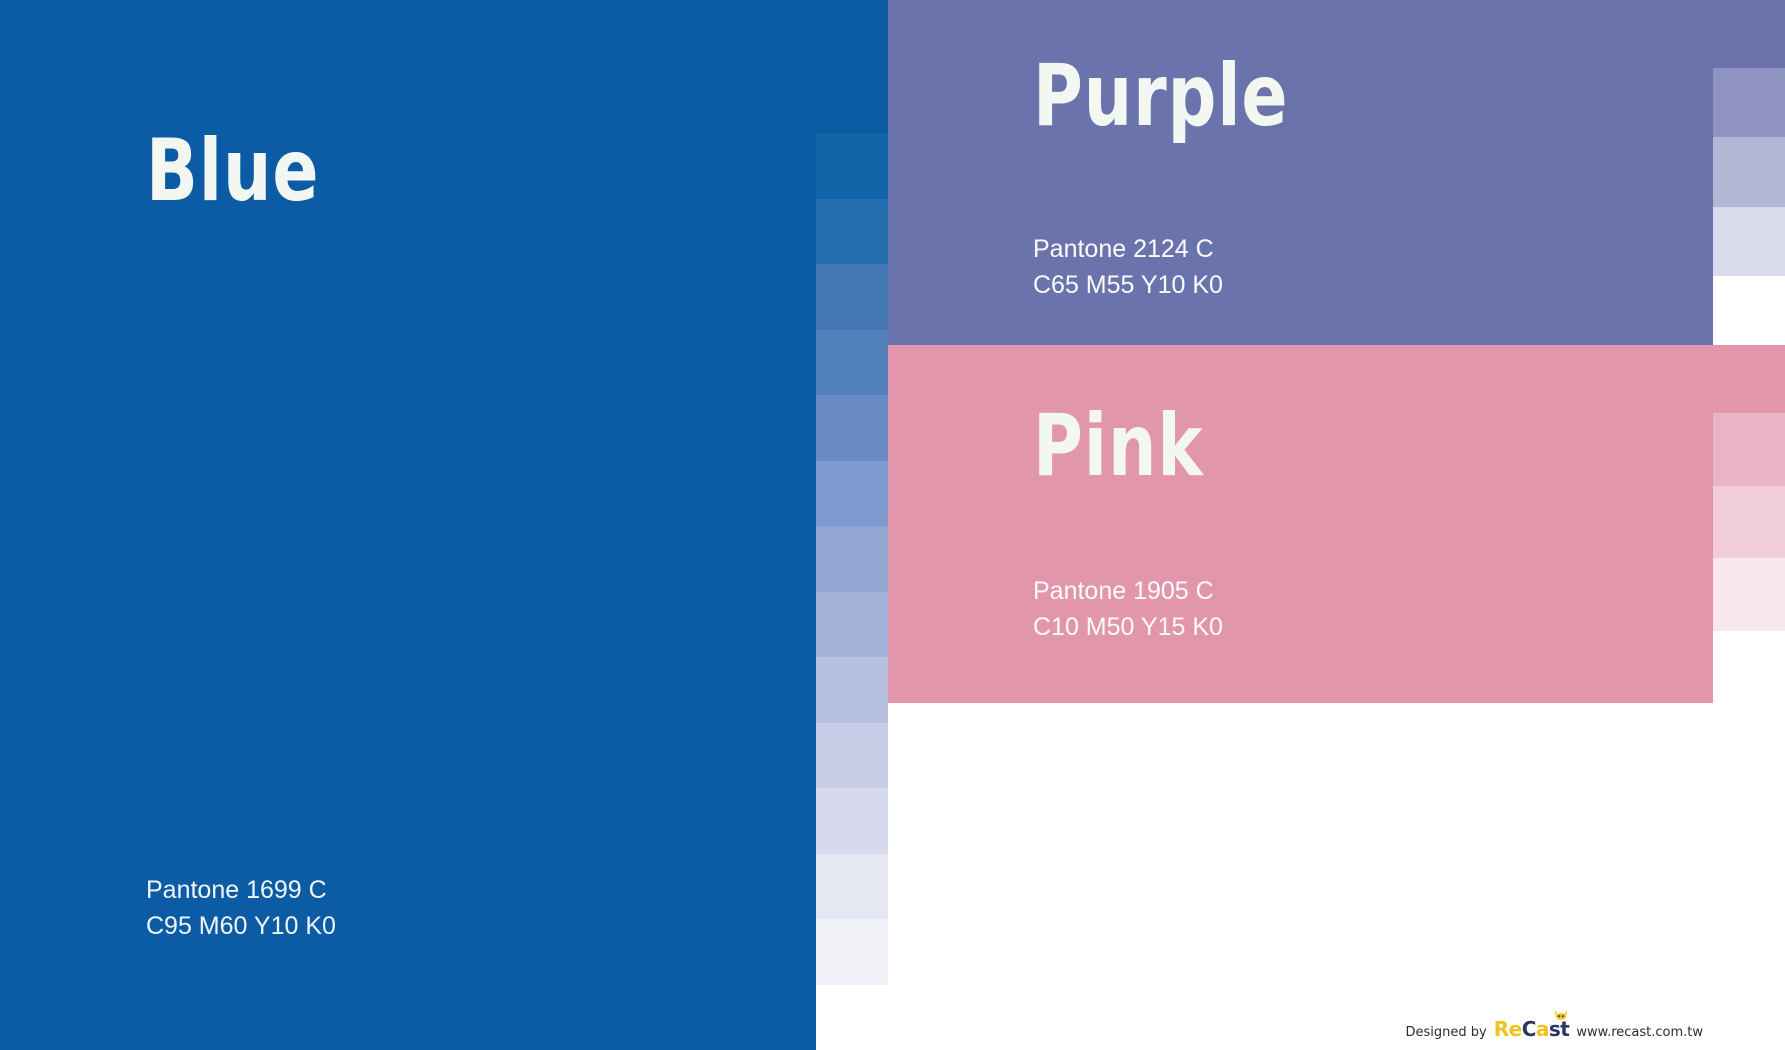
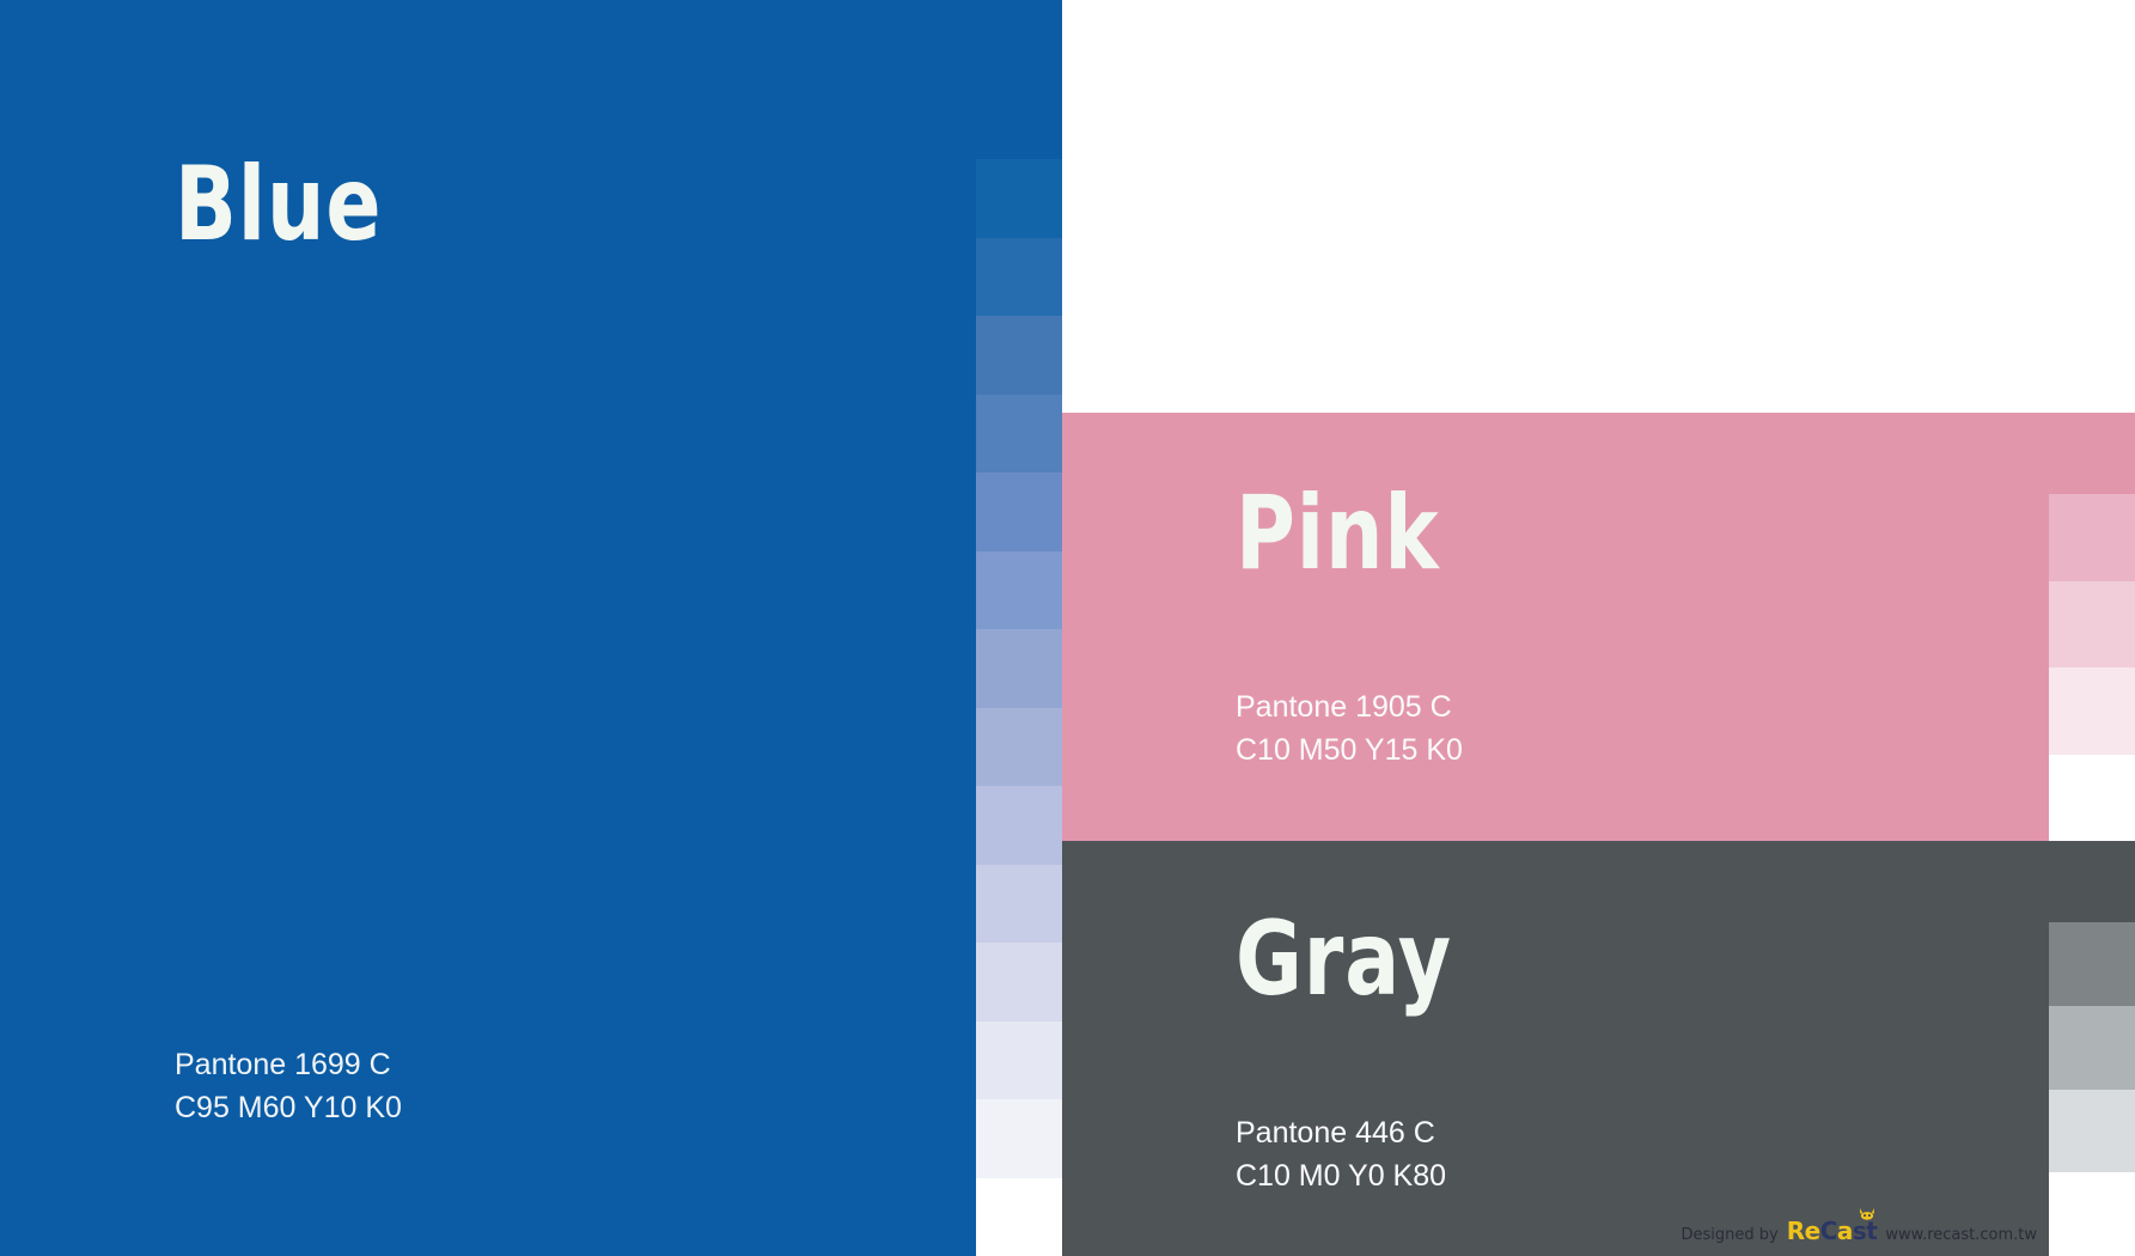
  Blue
  Pantone 1699 C
  C95 M60 Y10 K0
- Purple
- Pantone 2124 C
- C65 M55 Y10 K0
  Pink
  Pantone 1905 C
  C10 M50 Y15 K0
+ Gray
+ Pantone 446 C
+ C10 M0 Y0 K80
  Designed by
  ReCast
  www.recast.com.tw
